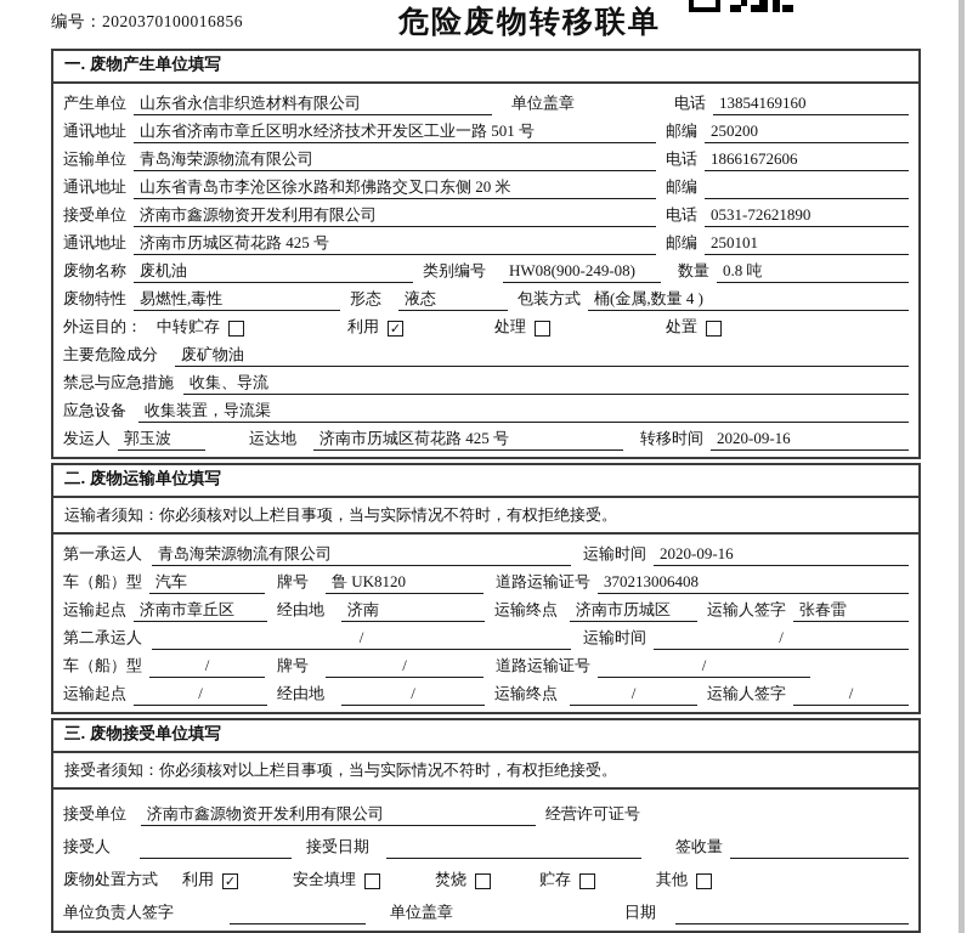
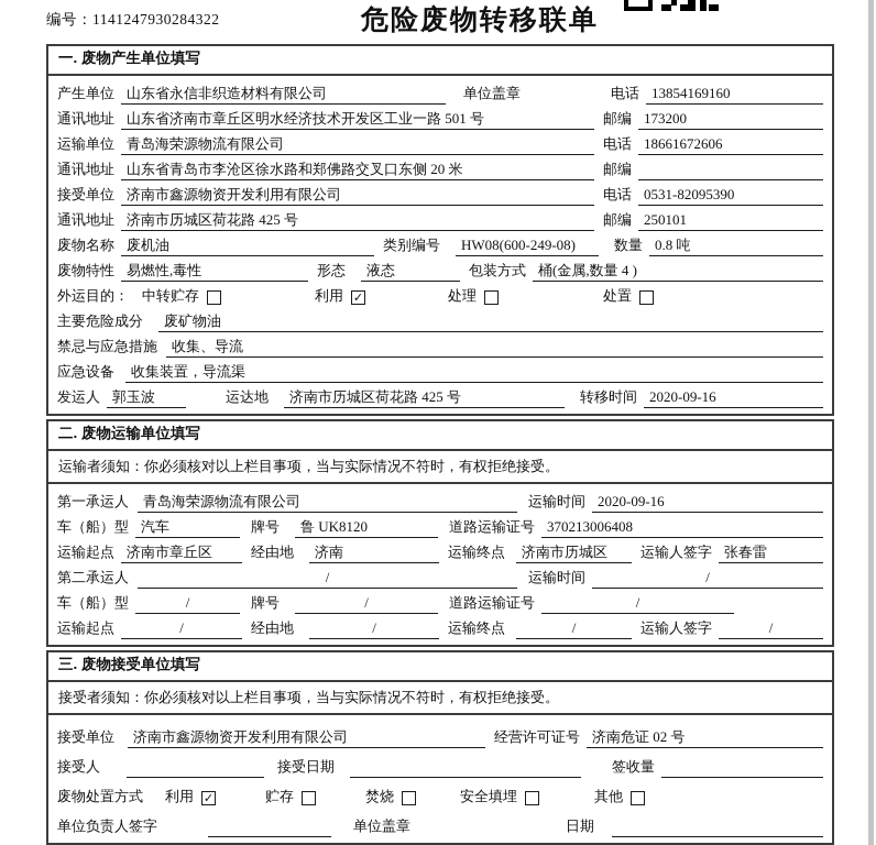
- 编号：2020370100016856
+ 编号：1141247930284322
  危险废物转移联单
  一. 废物产生单位填写
  产生单位
  山东省永信非织造材料有限公司
  单位盖章
  电话
  13854169160
  通讯地址
  山东省济南市章丘区明水经济技术开发区工业一路 501 号
  邮编
- 250200
+ 173200
  运输单位
  青岛海荣源物流有限公司
  电话
  18661672606
  通讯地址
  山东省青岛市李沧区徐水路和郑佛路交叉口东侧 20 米
  邮编
  接受单位
  济南市鑫源物资开发利用有限公司
  电话
- 0531-72621890
+ 0531-82095390
  通讯地址
  济南市历城区荷花路 425 号
  邮编
  250101
  废物名称
  废机油
  类别编号
- HW08(900-249-08)
+ HW08(600-249-08)
  数量
  0.8 吨
  废物特性
  易燃性,毒性
  形态
  液态
  包装方式
  桶(金属,数量 4 )
  外运目的：
  中转贮存
  利用
  ✓
  处理
  处置
  主要危险成分
  废矿物油
  禁忌与应急措施
  收集、导流
  应急设备
  收集装置，导流渠
  发运人
  郭玉波
  运达地
  济南市历城区荷花路 425 号
  转移时间
  2020-09-16
  二. 废物运输单位填写
  运输者须知：你必须核对以上栏目事项，当与实际情况不符时，有权拒绝接受。
  第一承运人
  青岛海荣源物流有限公司
  运输时间
  2020-09-16
  车（船）型
  汽车
  牌号
  鲁 UK8120
  道路运输证号
  370213006408
  运输起点
  济南市章丘区
  经由地
  济南
  运输终点
  济南市历城区
  运输人签字
  张春雷
  第二承运人
  /
  运输时间
  /
  车（船）型
  /
  牌号
  /
  道路运输证号
  /
  运输起点
  /
  经由地
  /
  运输终点
  /
  运输人签字
  /
  三. 废物接受单位填写
  接受者须知：你必须核对以上栏目事项，当与实际情况不符时，有权拒绝接受。
  接受单位
  济南市鑫源物资开发利用有限公司
  经营许可证号
+ 济南危证 02 号
  接受人
  接受日期
  签收量
  废物处置方式
  利用
  ✓
- 安全填埋
+ 贮存
  焚烧
- 贮存
+ 安全填埋
  其他
  单位负责人签字
  单位盖章
  日期
